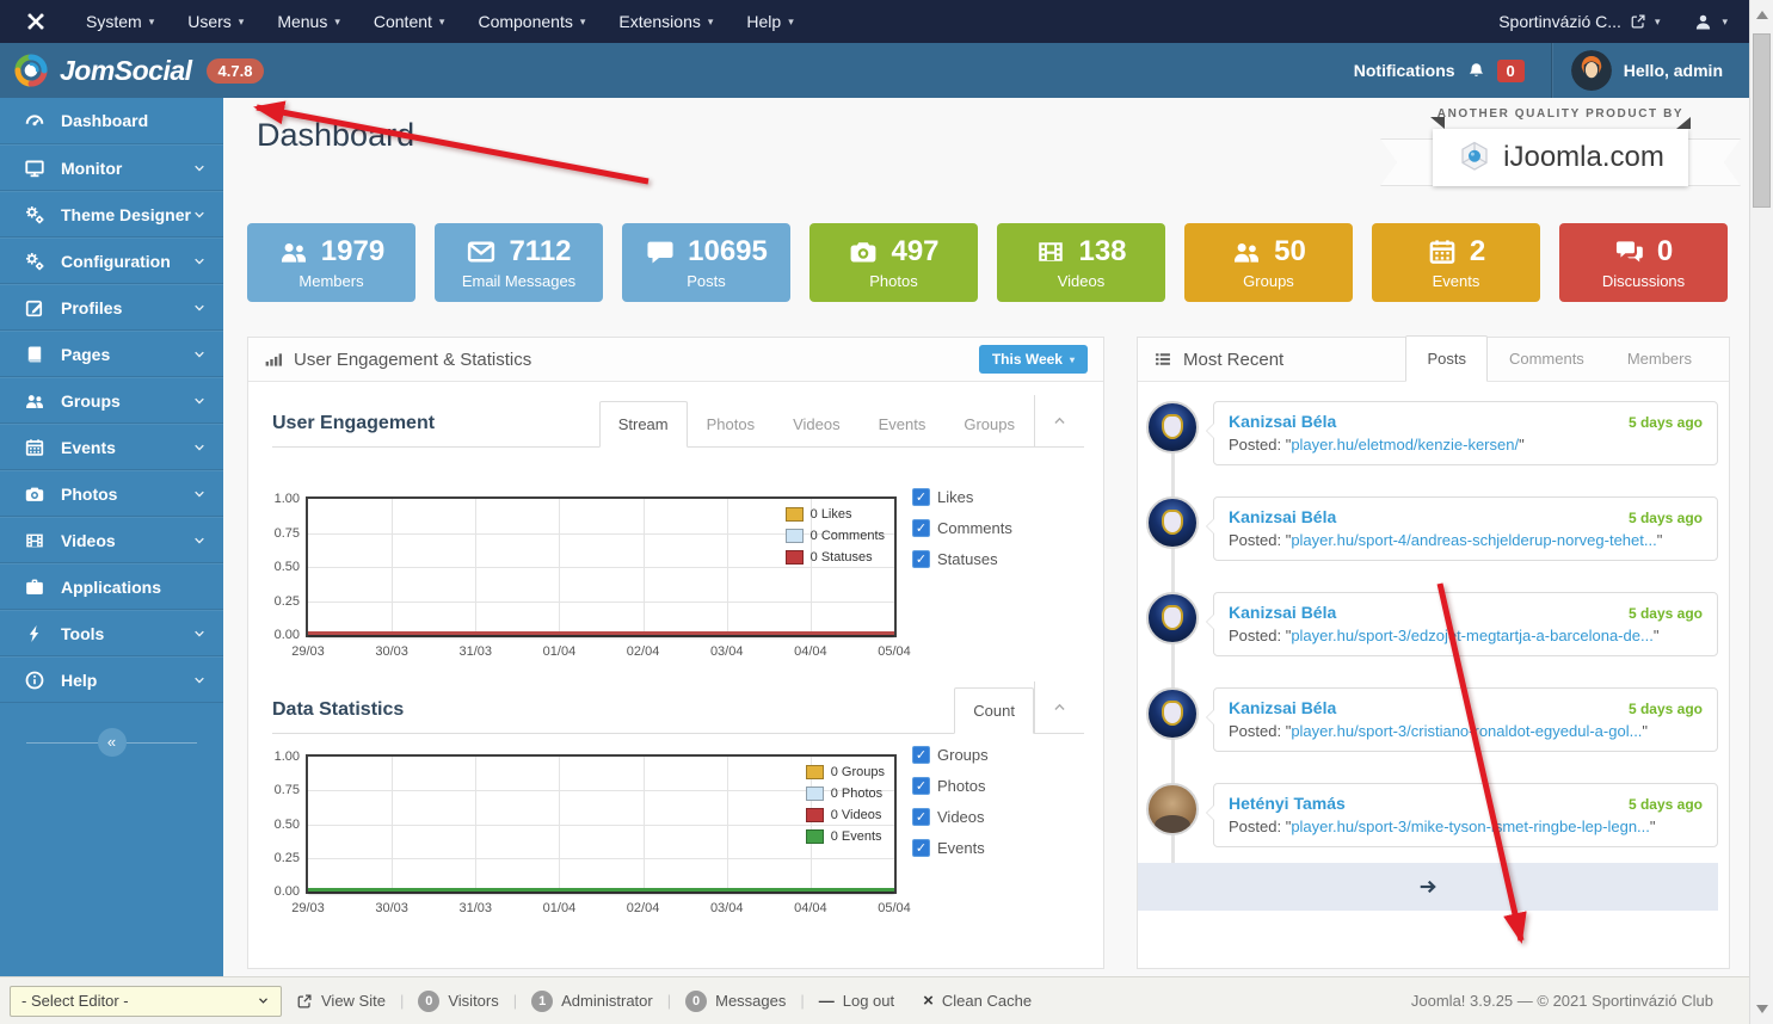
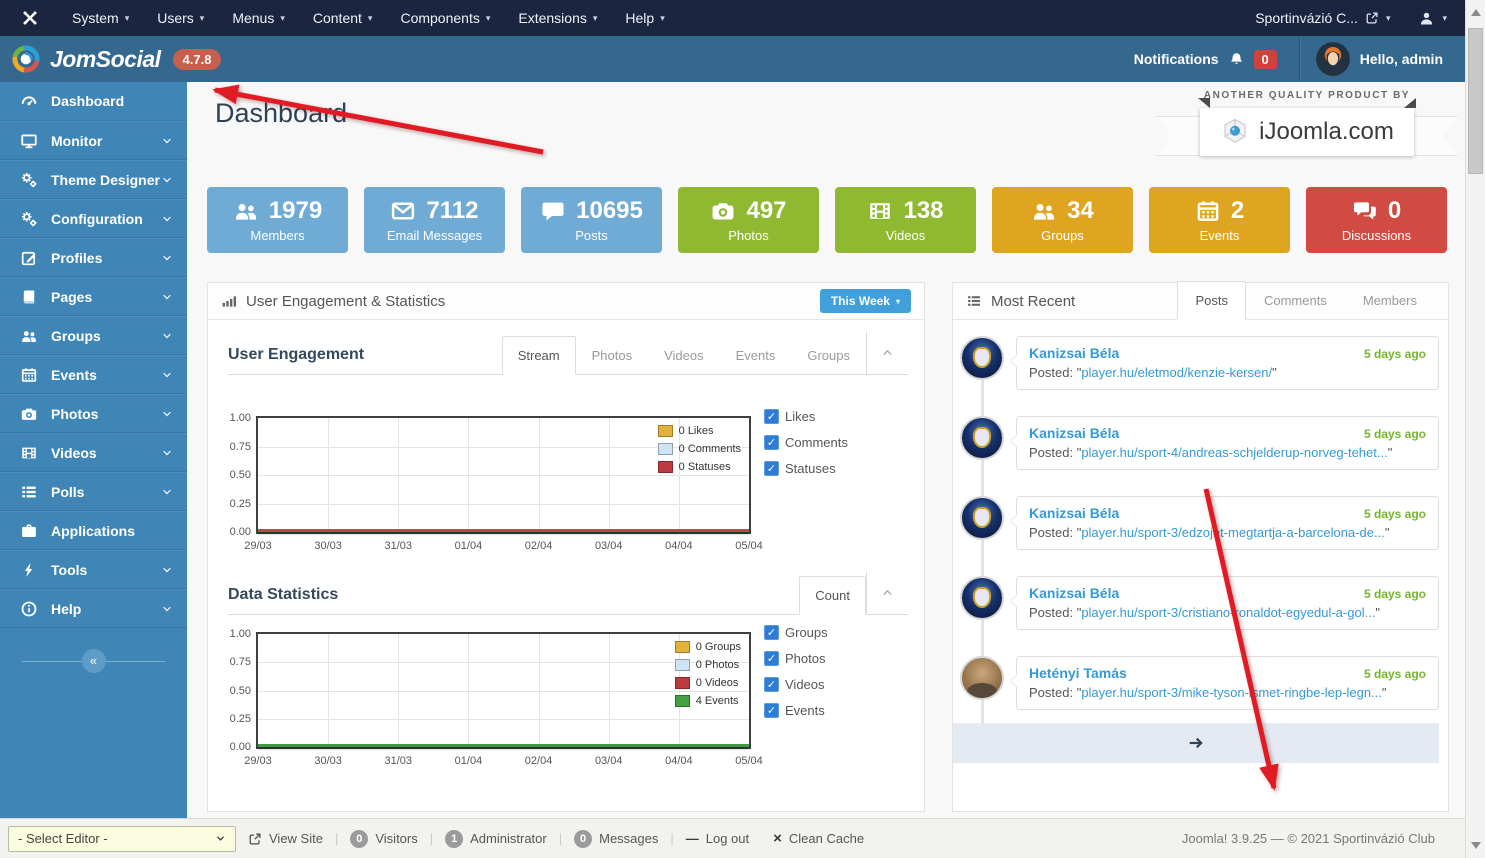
  System
  ▾
  Users
  ▾
  Menus
  ▾
  Content
  ▾
  Components
  ▾
  Extensions
  ▾
  Help
  ▾
  Sportinvázió C...
  ▾
  ▾
  JomSocial
  4.7.8
  Notifications
  0
  Hello, admin
  Dashboard
  Monitor
  Theme Designer
  Configuration
  Profiles
  Pages
  Groups
  Events
  Photos
  Videos
+ Polls
  Applications
  Tools
  Help
  «
  Dashboa
  ANOTHER QUALITY PRODUCT BY
  iJoomla.com
  1979
  Members
  7112
  Email Messages
  10695
  Posts
  497
  Photos
  138
  Videos
- 50
+ 34
  Groups
  2
  Events
  0
  Discussions
  User Engagement & Statistics
  This Week
  ▾
  User Engagement
  Stream
  Photos
  Videos
  Events
  Groups
  0 Likes
  0 Comments
  0 Statuses
  29/03
  30/03
  31/03
  01/04
  02/04
  03/04
  04/04
  05/04
  1.00
  0.75
  0.50
  0.25
  0.00
  ✓
  Likes
  ✓
  Comments
  ✓
  Statuses
  Data Statistics
  Count
  0 Groups
  0 Photos
  0 Videos
- 0 Events
+ 4 Events
  29/03
  30/03
  31/03
  01/04
  02/04
  03/04
  04/04
  05/04
  1.00
  0.75
  0.50
  0.25
  0.00
  ✓
  Groups
  ✓
  Photos
  ✓
  Videos
  ✓
  Events
  Most Recent
  Posts
  Comments
  Members
  Kanizsai Béla
  5 days ago
  Posted: "player.hu/eletmod/kenzie-kersen/"
  Kanizsai Béla
  5 days ago
  Posted: "player.hu/sport-4/andreas-schjelderup-norveg-tehet..."
  Kanizsai Béla
  5 days ago
  Posted: "player.hu/sport-3/edzojt-megtartja-a-barcelona-de..."
  Kanizsai Béla
  5 days ago
  Posted: "player.hu/sport-3/cristianoronaldot-egyedul-a-gol..."
  Hetényi Tamás
  5 days ago
  Posted: "player.hu/sport-3/mike-tyson-smet-ringbe-lep-legn..."
  - Select Editor -
  View Site
  |
  0
  Visitors
  |
  1
  Administrator
  |
  0
  Messages
  |
  —
  Log out
  ×
  Clean Cache
  Joomla! 3.9.25 — © 2021 Sportinvázió Club
